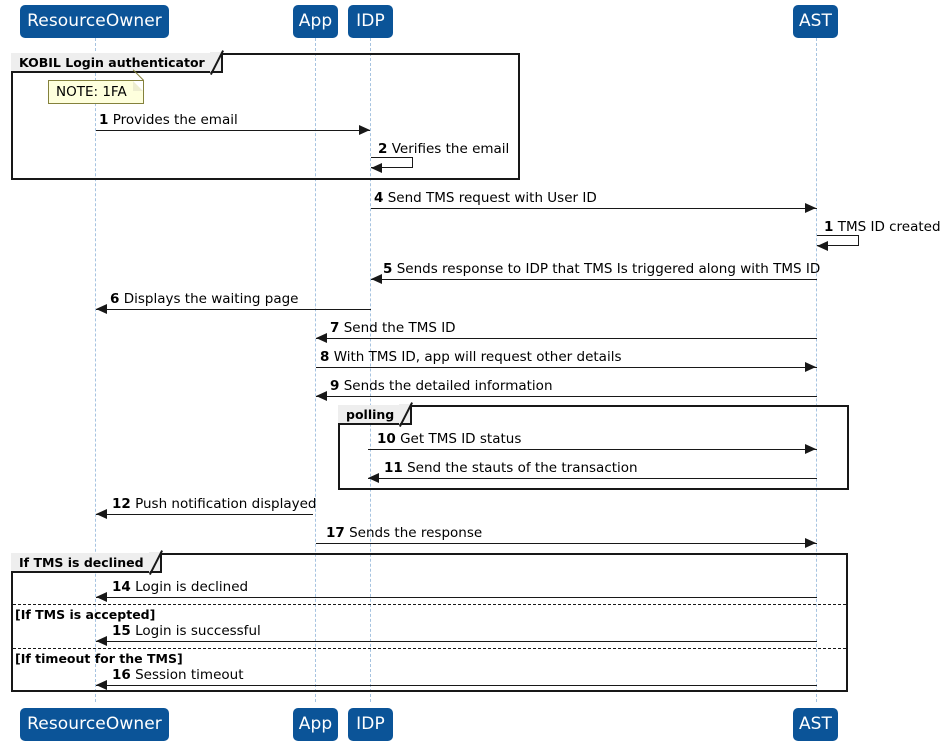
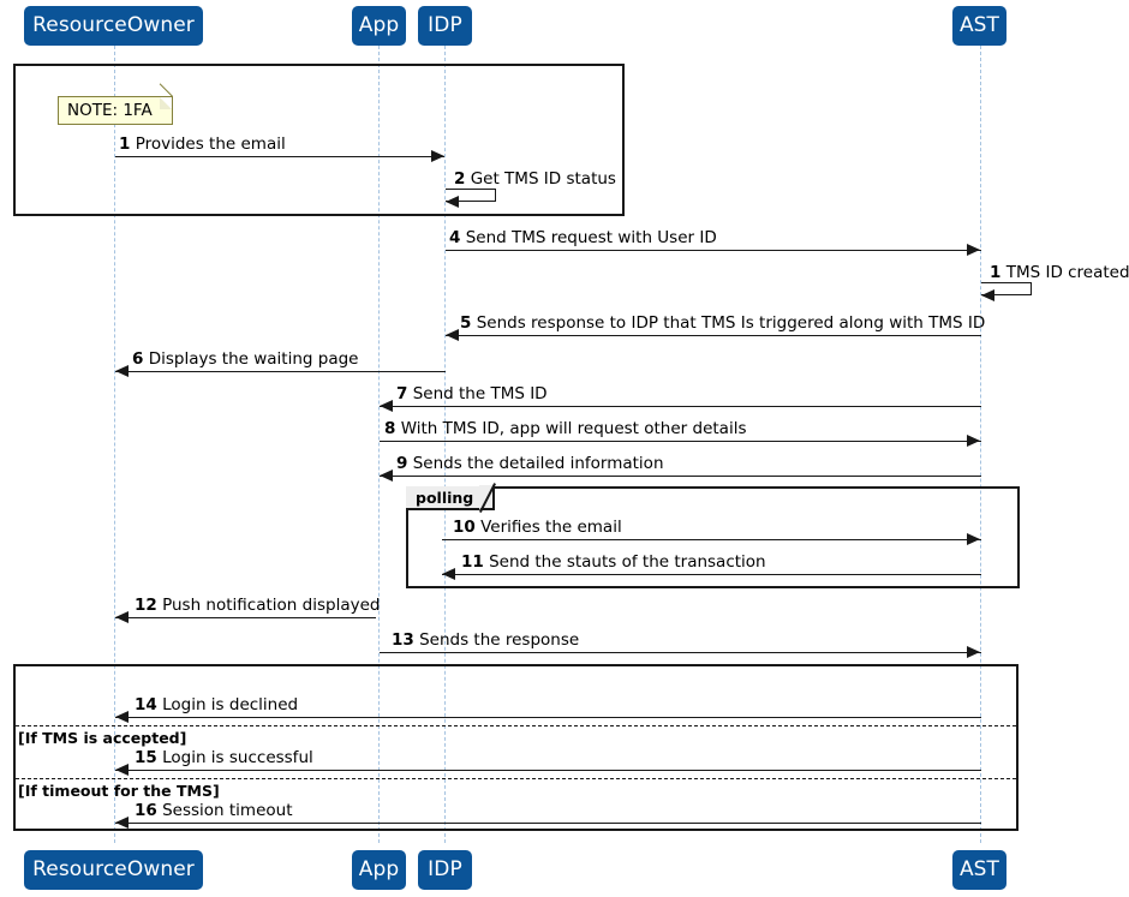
  ResourceOwner
  App
  IDP
  AST
- KOBIL Login authenticator
  NOTE: 1FA
  1 Provides the email
- 2 Verifies the email
+ 2 Get TMS ID status
  4 Send TMS request with User ID
  1 TMS ID created
  5 Sends response to IDP that TMS Is triggered along with TMS ID
  6 Displays the waiting page
  7 Send the TMS ID
  8 With TMS ID, app will request other details
  9 Sends the detailed information
  polling
- 10 Get TMS ID status
+ 10 Verifies the email
  11 Send the stauts of the transaction
  12 Push notification displayed
- 17 Sends the response
+ 13 Sends the response
- If TMS is declined
  14 Login is declined
  [If TMS is accepted]
  15 Login is successful
  [If timeout for the TMS]
  16 Session timeout
  ResourceOwner
  App
  IDP
  AST
